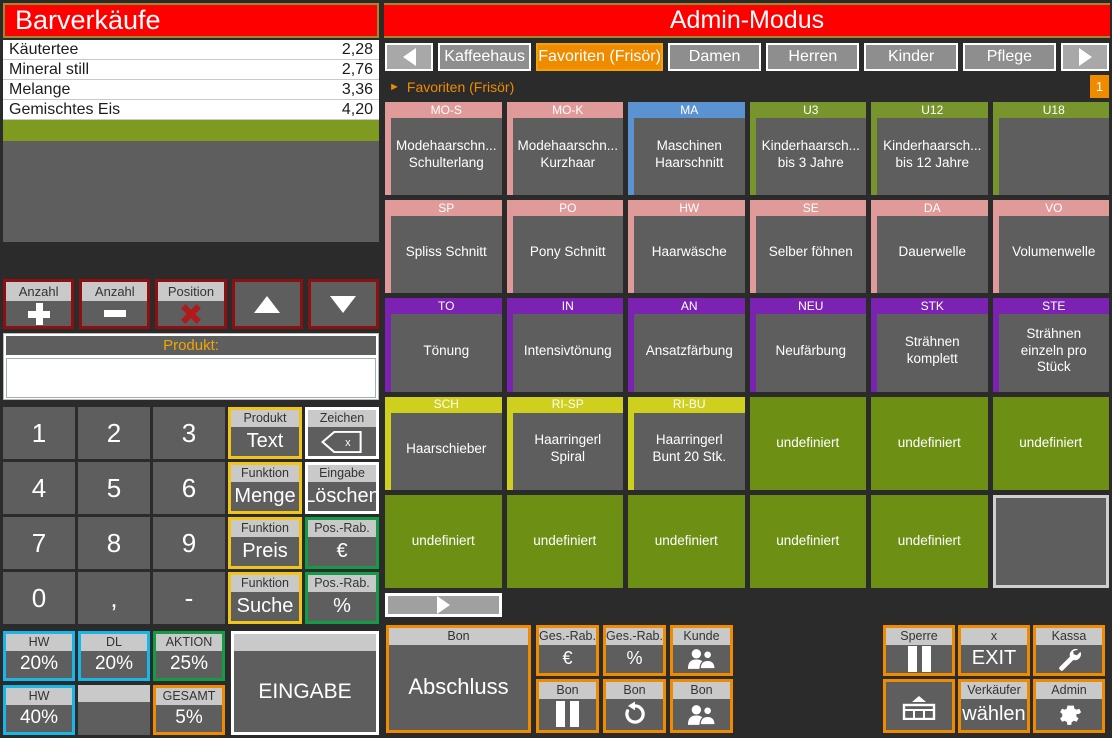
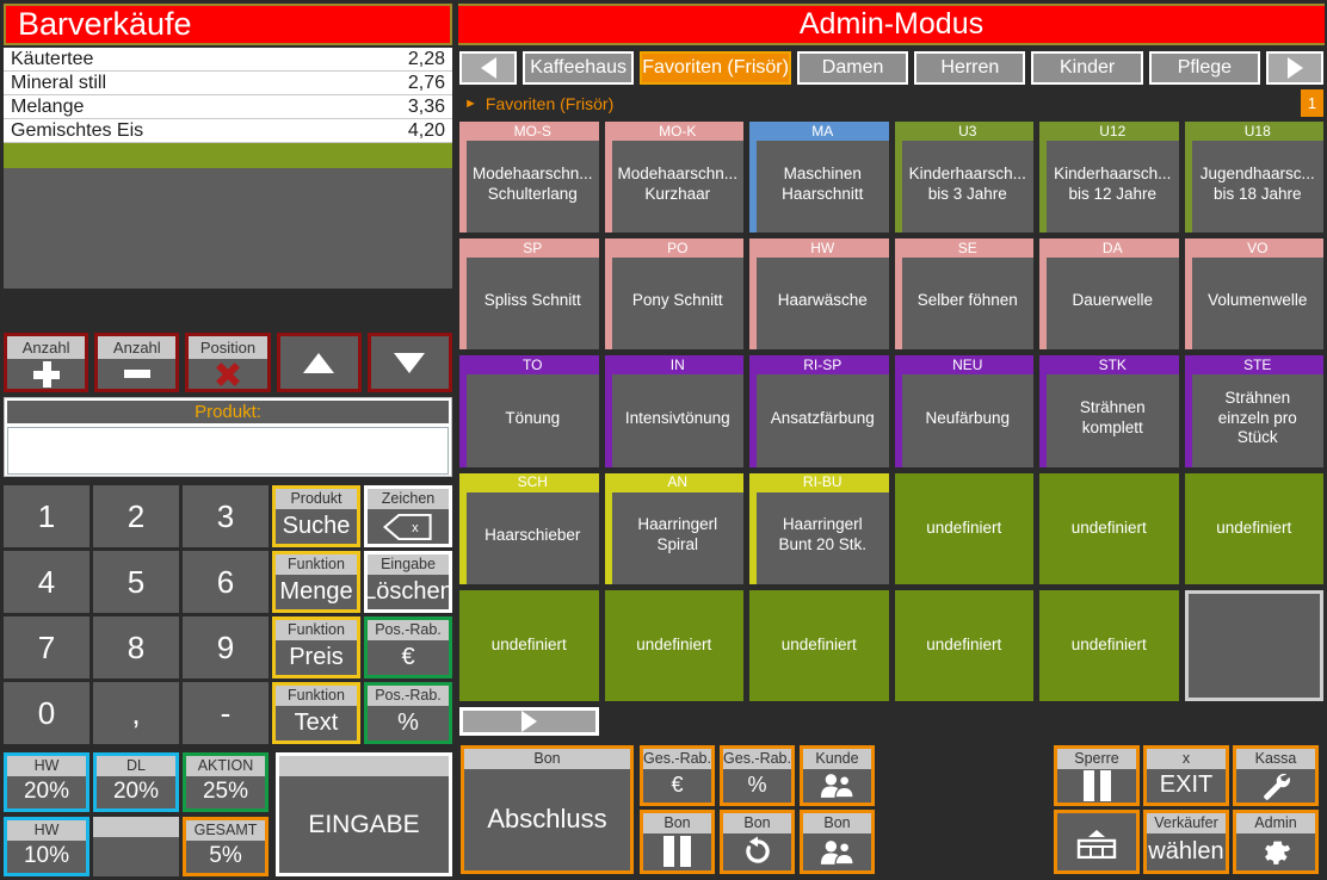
  Barverkäufe
  Käutertee
  2,28
  Mineral still
  2,76
  Melange
  3,36
  Gemischtes Eis
  4,20
  Anzahl
  Anzahl
  Position
  Produkt:
  1
  2
  3
  Produkt
- Text
+ Suche
  Zeichen
  x
  4
  5
  6
  Funktion
  Menge
  Eingabe
  Löschen
  7
  8
  9
  Funktion
  Preis
  Pos.-Rab.
  €
  0
  ,
  -
  Funktion
- Suche
+ Text
  Pos.-Rab.
  %
  EINGABE
  HW
  20%
  DL
  20%
  AKTION
  25%
  HW
- 40%
+ 10%
  GESAMT
  5%
  Admin-Modus
  Kaffeehaus
  Favoriten (Frisör)
  Damen
  Herren
  Kinder
  Pflege
  ►
  Favoriten (Frisör)
  1
  MO-S
  Modehaarschn...
  Schulterlang
  MO-K
  Modehaarschn...
  Kurzhaar
  MA
  Maschinen
  Haarschnitt
  U3
  Kinderhaarsch...
  bis 3 Jahre
  U12
  Kinderhaarsch...
  bis 12 Jahre
  U18
+ Jugendhaarsc...
+ bis 18 Jahre
  SP
  Spliss Schnitt
  PO
  Pony Schnitt
  HW
  Haarwäsche
  SE
  Selber föhnen
  DA
  Dauerwelle
  VO
  Volumenwelle
  TO
  Tönung
  IN
  Intensivtönung
- AN
+ RI-SP
  Ansatzfärbung
  NEU
  Neufärbung
  STK
  Strähnen
  komplett
  STE
  Strähnen
  einzeln pro
  Stück
  SCH
  Haarschieber
- RI-SP
+ AN
  Haarringerl
  Spiral
  RI-BU
  Haarringerl
  Bunt 20 Stk.
  undefiniert
  undefiniert
  undefiniert
  undefiniert
  undefiniert
  undefiniert
  undefiniert
  undefiniert
  Bon
  Abschluss
  Ges.-Rab.
  €
  Ges.-Rab.
  %
  Kunde
  Bon
  Bon
  Bon
  Sperre
  x
  EXIT
  Kassa
  Verkäufer
  wählen
  Admin
